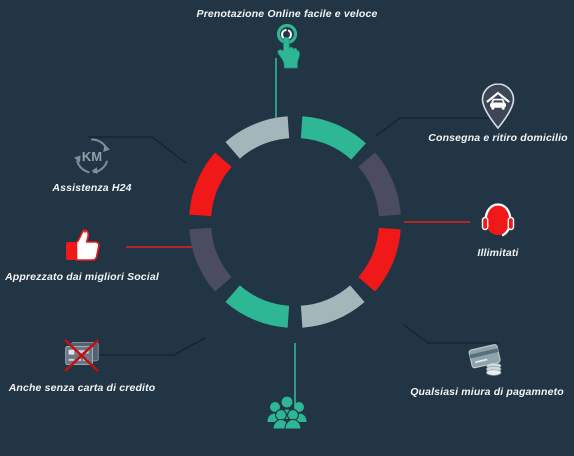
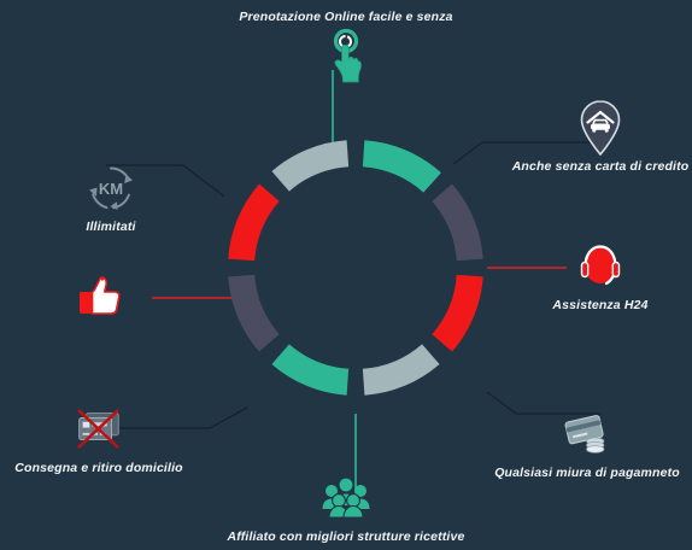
- Prenotazione Online facile e veloce
+ Prenotazione Online facile e senza
- Consegna e ritiro domicilio
+ Anche senza carta di credito
- Illimitati
+ Assistenza H24
  Qualsiasi miura di pagamneto
+ Affiliato con migliori strutture ricettive
- Anche senza carta di credito
+ Consegna e ritiro domicilio
- Apprezzato dai migliori Social
  KM
- Assistenza H24
+ Illimitati
